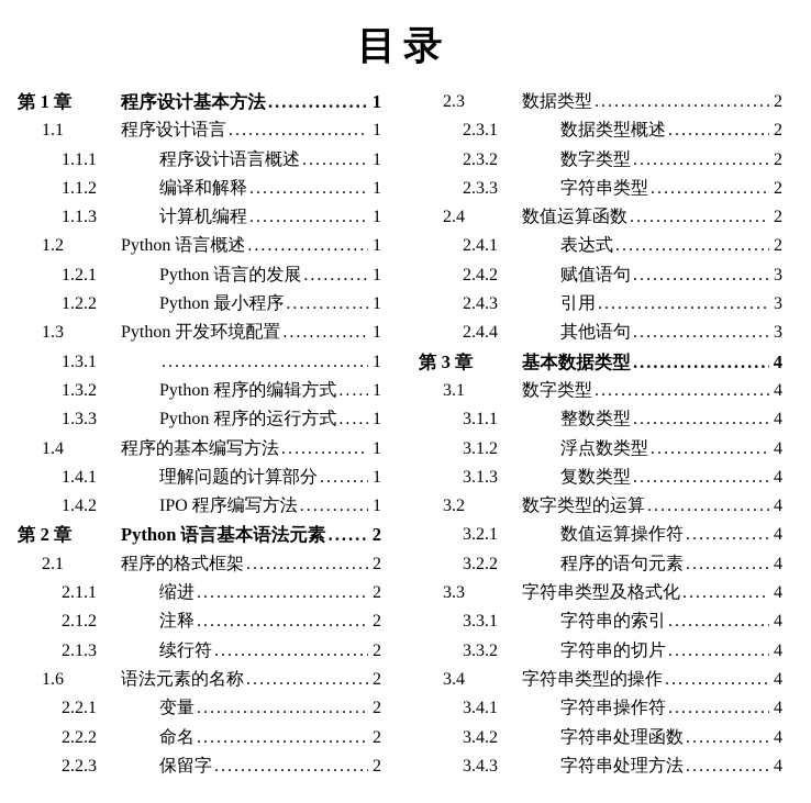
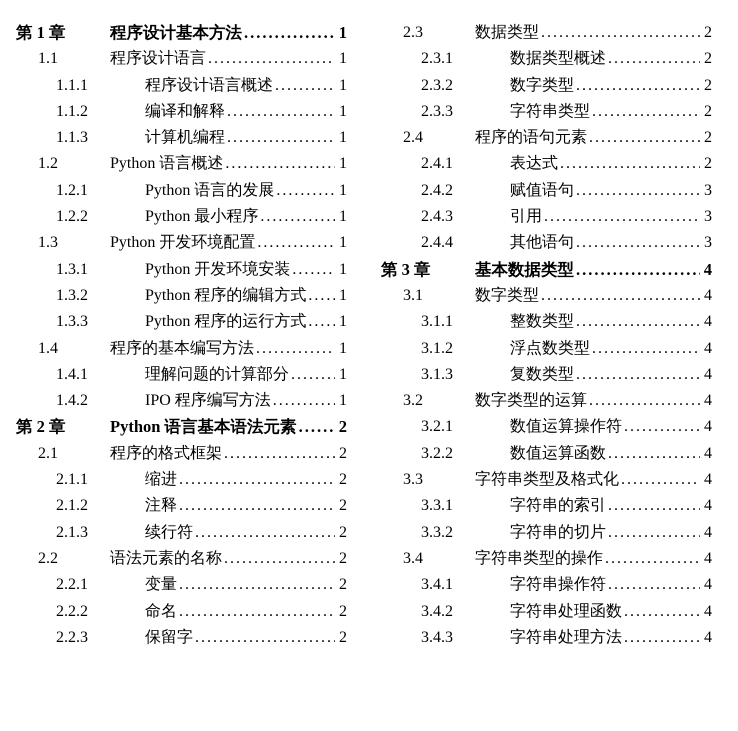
- 目录
  第 1 章
  程序设计基本方法
  1
  1.1
  程序设计语言
  1
  1.1.1
  程序设计语言概述
  1
  1.1.2
  编译和解释
  1
  1.1.3
  计算机编程
  1
  1.2
  Python 语言概述
  1
  1.2.1
  Python 语言的发展
  1
  1.2.2
  Python 最小程序
  1
  1.3
  Python 开发环境配置
  1
  1.3.1
+ Python 开发环境安装
  1
  1.3.2
  Python 程序的编辑方式
  1
  1.3.3
  Python 程序的运行方式
  1
  1.4
  程序的基本编写方法
  1
  1.4.1
  理解问题的计算部分
  1
  1.4.2
  IPO 程序编写方法
  1
  第 2 章
  Python 语言基本语法元素
  2
  2.1
  程序的格式框架
  2
  2.1.1
  缩进
  2
  2.1.2
  注释
  2
  2.1.3
  续行符
  2
- 1.6
+ 2.2
  语法元素的名称
  2
  2.2.1
  变量
  2
  2.2.2
  命名
  2
  2.2.3
  保留字
  2
  2.3
  数据类型
  2
  2.3.1
  数据类型概述
  2
  2.3.2
  数字类型
  2
  2.3.3
  字符串类型
  2
  2.4
- 数值运算函数
+ 程序的语句元素
  2
  2.4.1
  表达式
  2
  2.4.2
  赋值语句
  3
  2.4.3
  引用
  3
  2.4.4
  其他语句
  3
  第 3 章
  基本数据类型
  4
  3.1
  数字类型
  4
  3.1.1
  整数类型
  4
  3.1.2
  浮点数类型
  4
  3.1.3
  复数类型
  4
  3.2
  数字类型的运算
  4
  3.2.1
  数值运算操作符
  4
  3.2.2
- 程序的语句元素
+ 数值运算函数
  4
  3.3
  字符串类型及格式化
  4
  3.3.1
  字符串的索引
  4
  3.3.2
  字符串的切片
  4
  3.4
  字符串类型的操作
  4
  3.4.1
  字符串操作符
  4
  3.4.2
  字符串处理函数
  4
  3.4.3
  字符串处理方法
  4
